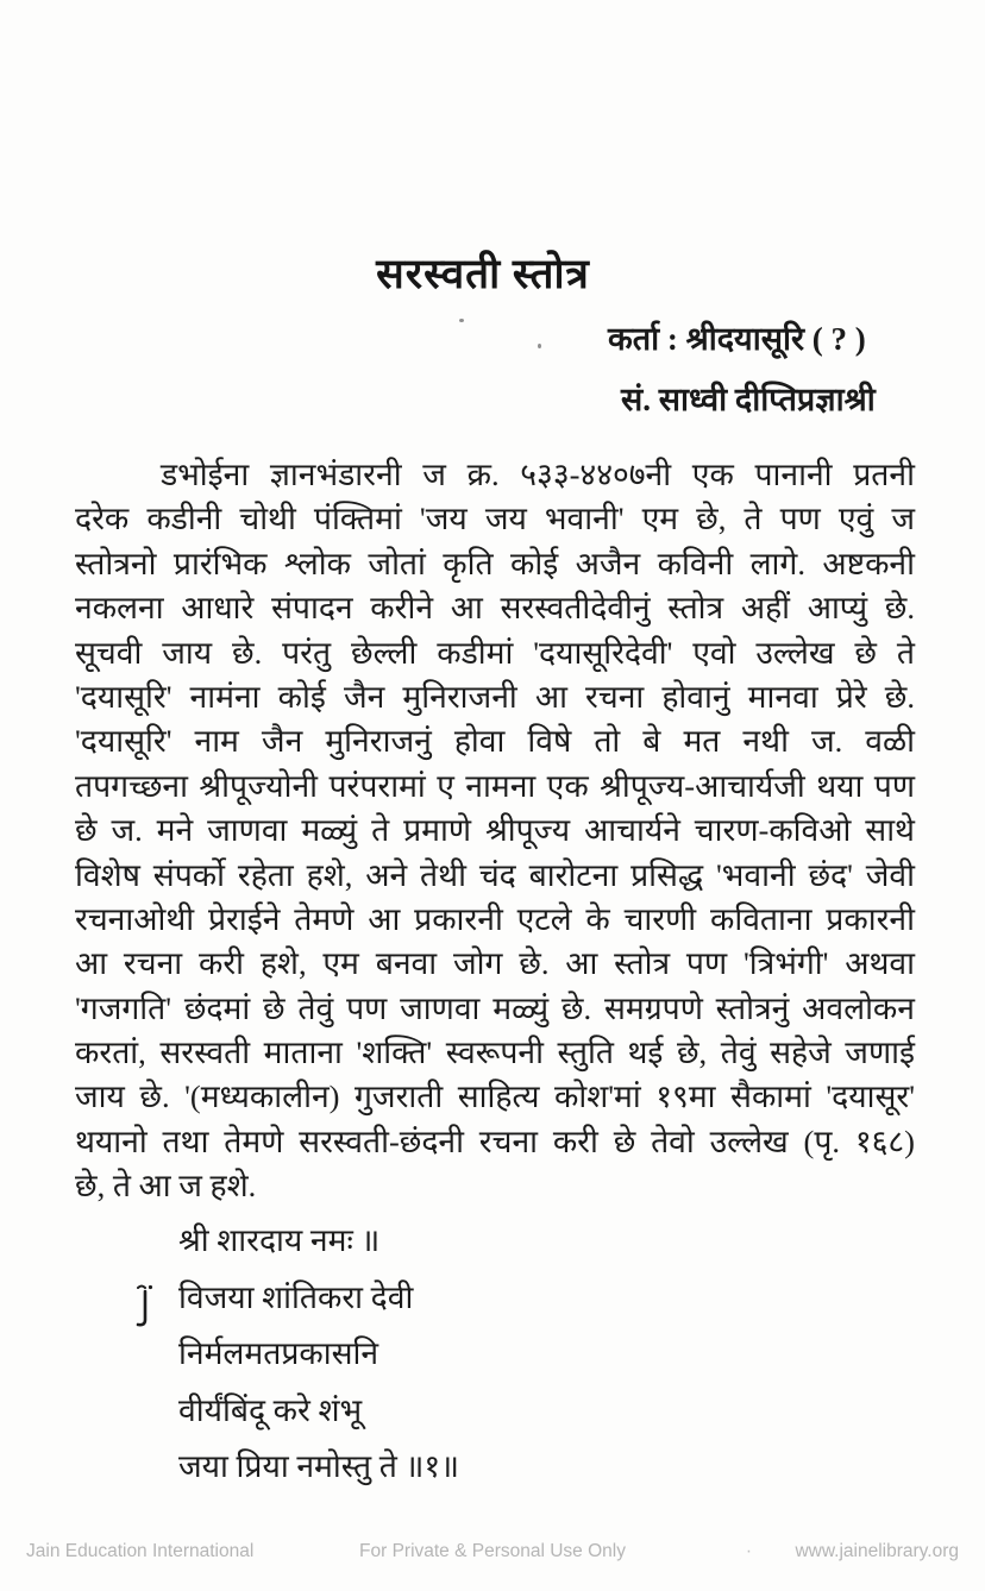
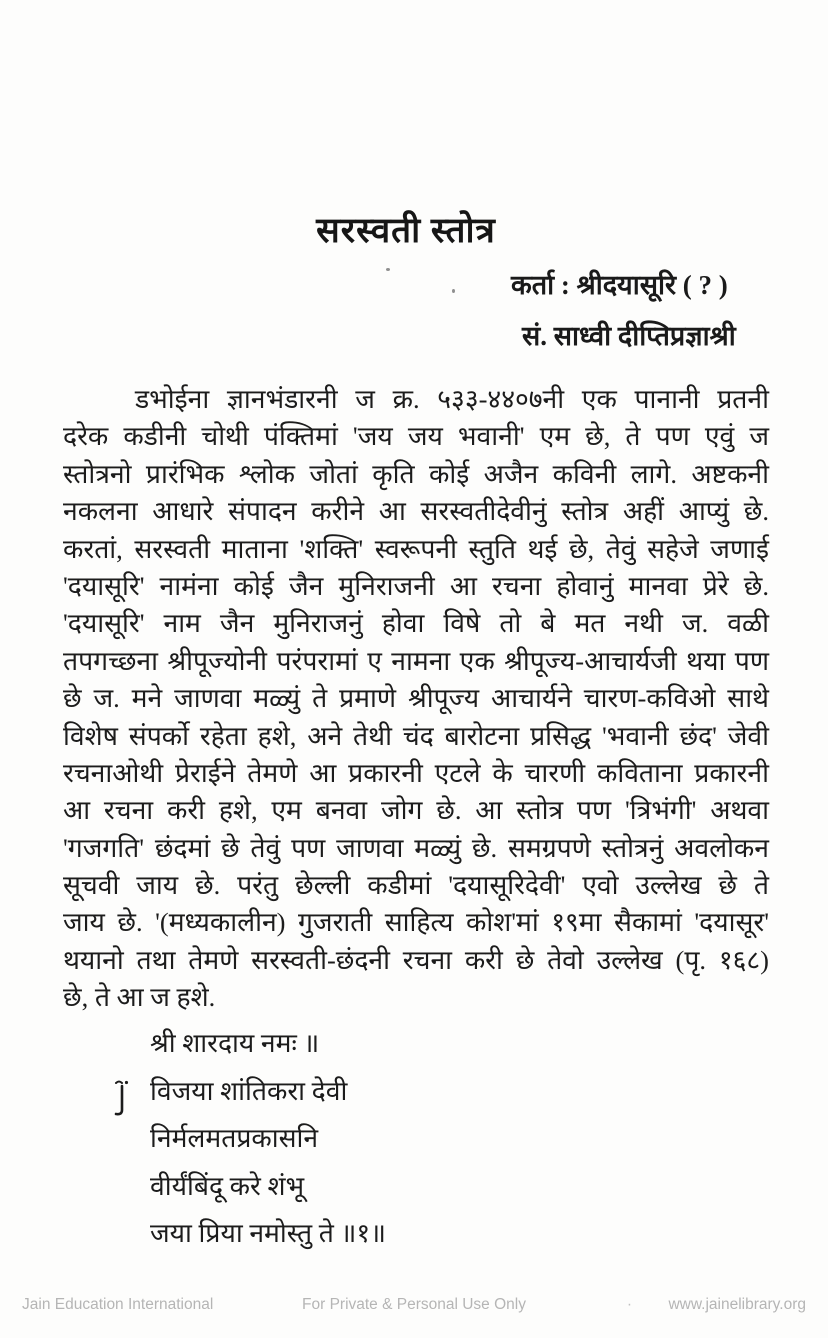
  सरस्वती स्तोत्र
  कर्ता : श्रीदयासूरि ( ? )
  सं. साध्वी दीप्तिप्रज्ञाश्री
  डभोईना ज्ञानभंडारनी ज क्र. ५३३-४४०७नी एक पानानी प्रतनी
  दरेक कडीनी चोथी पंक्तिमां 'जय जय भवानी' एम छे, ते पण एवुं ज
  स्तोत्रनो प्रारंभिक श्लोक जोतां कृति कोई अजैन कविनी लागे. अष्टकनी
  नकलना आधारे संपादन करीने आ सरस्वतीदेवीनुं स्तोत्र अहीं आप्युं छे.
- सूचवी जाय छे. परंतु छेल्ली कडीमां 'दयासूरिदेवी' एवो उल्लेख छे ते
+ करतां, सरस्वती माताना 'शक्ति' स्वरूपनी स्तुति थई छे, तेवुं सहेजे जणाई
  'दयासूरि' नामंना कोई जैन मुनिराजनी आ रचना होवानुं मानवा प्रेरे छे.
  'दयासूरि' नाम जैन मुनिराजनुं होवा विषे तो बे मत नथी ज. वळी
  तपगच्छना श्रीपूज्योनी परंपरामां ए नामना एक श्रीपूज्य-आचार्यजी थया पण
  छे ज. मने जाणवा मळ्युं ते प्रमाणे श्रीपूज्य आचार्यने चारण-कविओ साथे
  विशेष संपर्को रहेता हशे, अने तेथी चंद बारोटना प्रसिद्ध 'भवानी छंद' जेवी
  रचनाओथी प्रेराईने तेमणे आ प्रकारनी एटले के चारणी कविताना प्रकारनी
  आ रचना करी हशे, एम बनवा जोग छे. आ स्तोत्र पण 'त्रिभंगी' अथवा
  'गजगति' छंदमां छे तेवुं पण जाणवा मळ्युं छे. समग्रपणे स्तोत्रनुं अवलोकन
- करतां, सरस्वती माताना 'शक्ति' स्वरूपनी स्तुति थई छे, तेवुं सहेजे जणाई
+ सूचवी जाय छे. परंतु छेल्ली कडीमां 'दयासूरिदेवी' एवो उल्लेख छे ते
  जाय छे. '(मध्यकालीन) गुजराती साहित्य कोश'मां १९मा सैकामां 'दयासूर'
  थयानो तथा तेमणे सरस्वती-छंदनी रचना करी छे तेवो उल्लेख (पृ. १६८)
  छे, ते आ ज हशे.
  श्री शारदाय नमः ॥
  विजया शांतिकरा देवी
  निर्मलमतप्रकासनि
  वीर्यंबिंदू करे शंभू
  जया प्रिया नमोस्तु ते ॥१॥
  Jain Education International
  For Private & Personal Use Only
  ·
  www.jainelibrary.org
